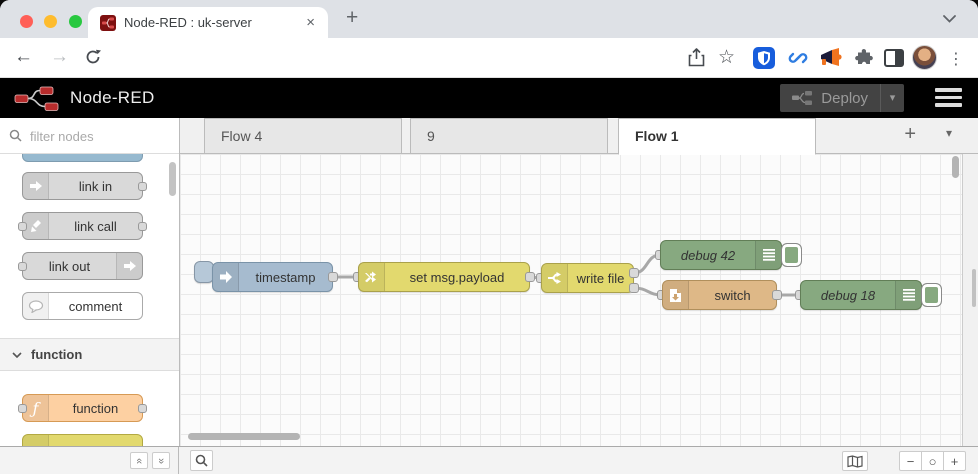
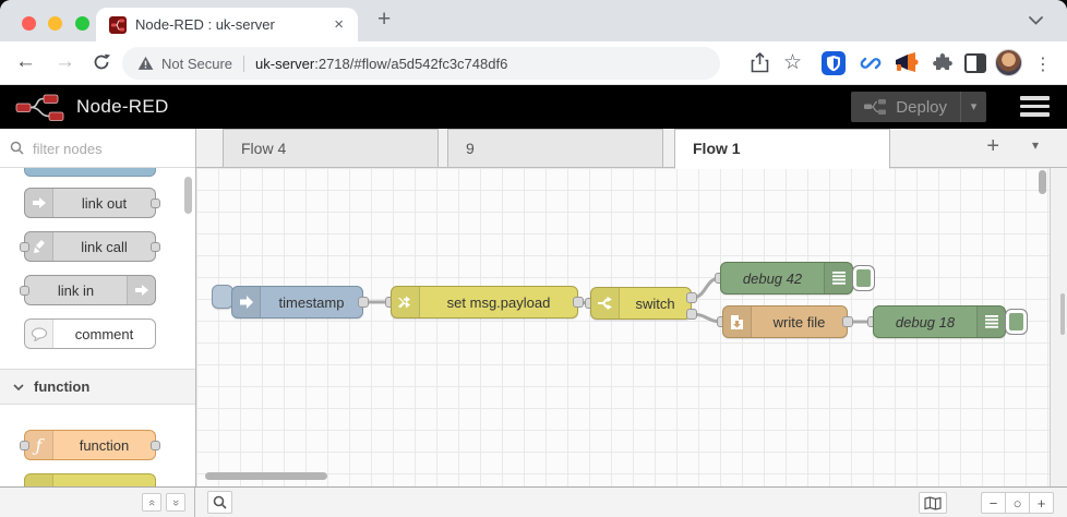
  Node-RED : uk-server
  ×
  +
  ←
  →
+ Not Secure
+ uk-server
+ :2718/#flow/a5d542fc3c748df6
  ☆
  ⋮
  Node-RED
  Deploy
  ▾
  filter nodes
- link in
+ link out
  link call
- link out
+ link in
  comment
  function
  ƒ
  function
  Flow 4
  9
  Flow 1
  +
  ▾
  timestamp
  set msg.payload
- write file
+ switch
  debug 42
- switch
+ write file
  debug 18
  −
  ○
  +
